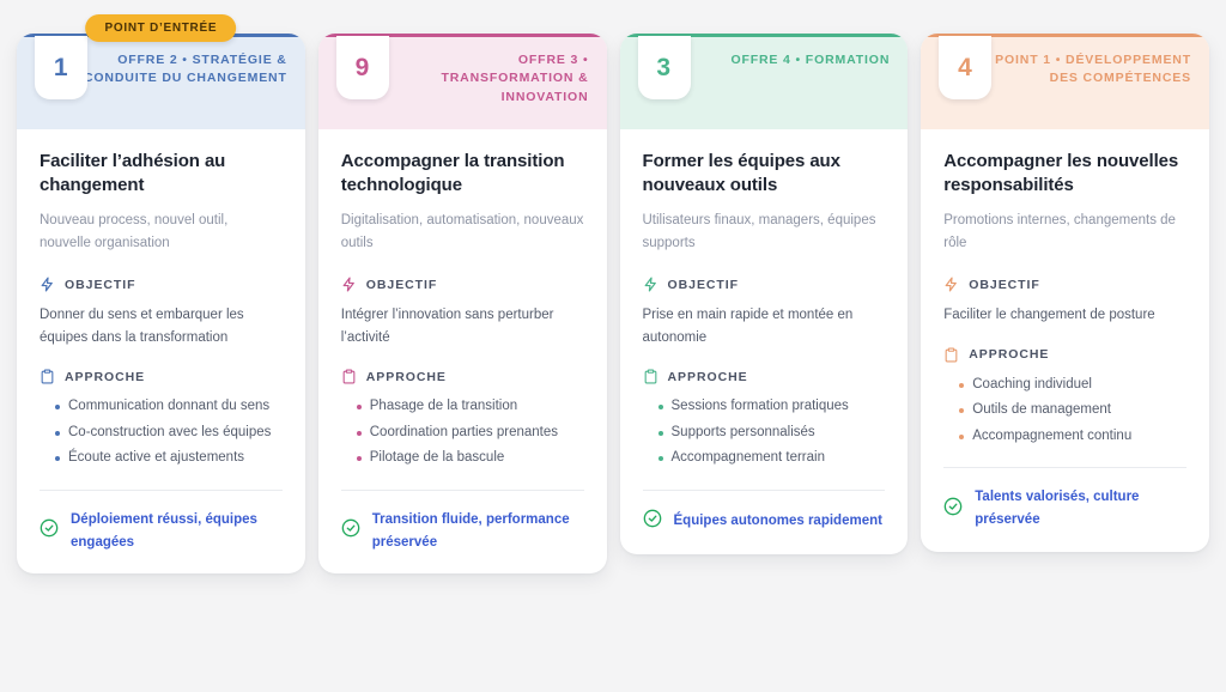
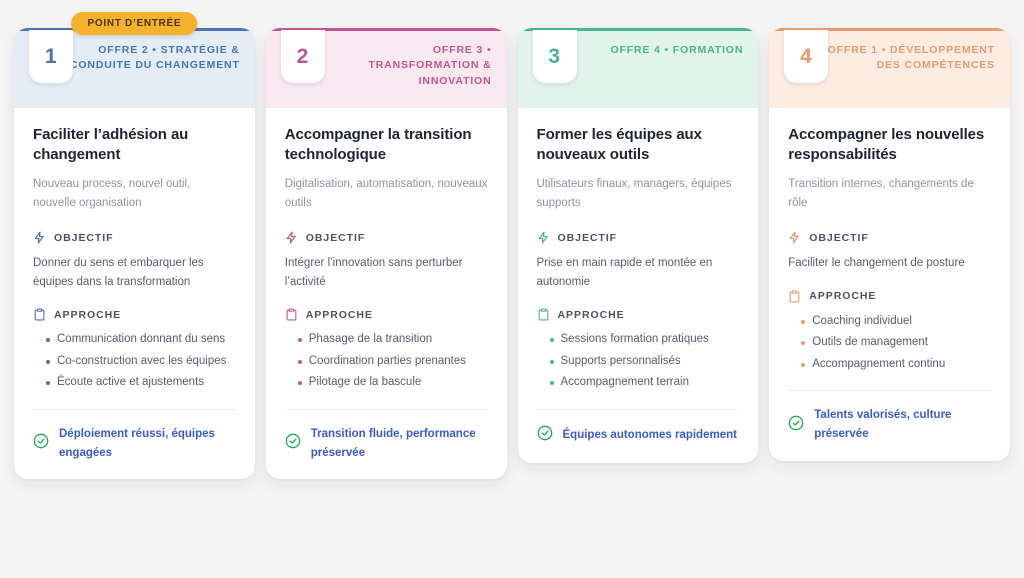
  POINT D’ENTRÉE
  1
  OFFRE 2 • STRATÉGIE & CONDUITE DU CHANGEMENT
  Faciliter l’adhésion au changement
  Nouveau process, nouvel outil, nouvelle organisation
  OBJECTIF
  Donner du sens et embarquer les équipes dans la transformation
  APPROCHE
  Communication donnant du sens
  Co-construction avec les équipes
  Écoute active et ajustements
  Déploiement réussi, équipes engagées
- 9
+ 2
  OFFRE 3 • TRANSFORMATION & INNOVATION
  Accompagner la transition technologique
  Digitalisation, automatisation, nouveaux outils
  OBJECTIF
  Intégrer l’innovation sans perturber l’activité
  APPROCHE
  Phasage de la transition
  Coordination parties prenantes
  Pilotage de la bascule
  Transition fluide, performance préservée
  3
  OFFRE 4 • FORMATION
  Former les équipes aux nouveaux outils
  Utilisateurs finaux, managers, équipes supports
  OBJECTIF
  Prise en main rapide et montée en autonomie
  APPROCHE
  Sessions formation pratiques
  Supports personnalisés
  Accompagnement terrain
  Équipes autonomes rapidement
  4
- POINT 1 • DÉVELOPPEMENT DES COMPÉTENCES
+ OFFRE 1 • DÉVELOPPEMENT DES COMPÉTENCES
  Accompagner les nouvelles responsabilités
- Promotions internes, changements de rôle
+ Transition internes, changements de rôle
  OBJECTIF
  Faciliter le changement de posture
  APPROCHE
  Coaching individuel
  Outils de management
  Accompagnement continu
  Talents valorisés, culture préservée
